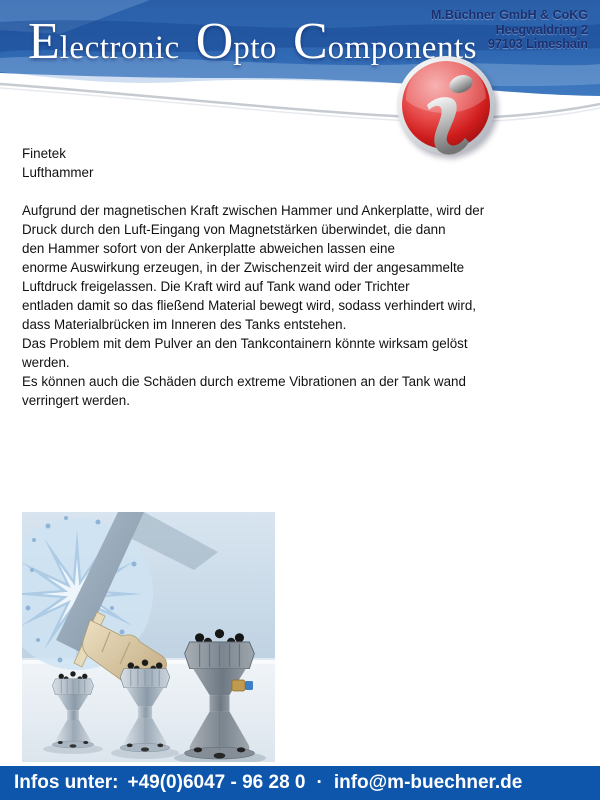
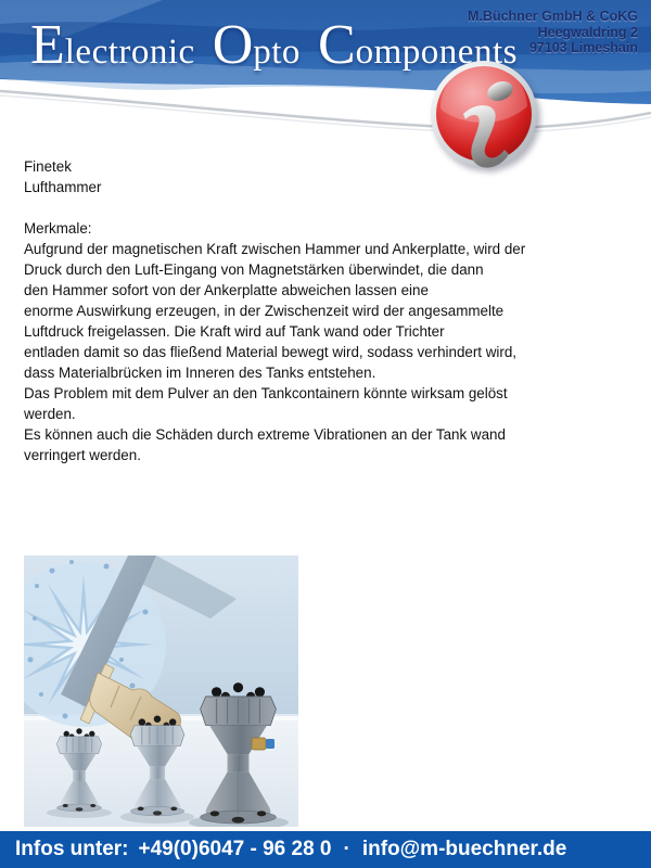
  Electronic Opto Components
  M.Büchner GmbH & CoKG
  Heegwaldring 2
  97103 Limeshain
  Finetek
  Lufthammer
+ Merkmale:
  Aufgrund der magnetischen Kraft zwischen Hammer und Ankerplatte, wird der
  Druck durch den Luft-Eingang von Magnetstärken überwindet, die dann
  den Hammer sofort von der Ankerplatte abweichen lassen eine
  enorme Auswirkung erzeugen, in der Zwischenzeit wird der angesammelte
  Luftdruck freigelassen. Die Kraft wird auf Tank wand oder Trichter
  entladen damit so das fließend Material bewegt wird, sodass verhindert wird,
  dass Materialbrücken im Inneren des Tanks entstehen.
  Das Problem mit dem Pulver an den Tankcontainern könnte wirksam gelöst
  werden.
  Es können auch die Schäden durch extreme Vibrationen an der Tank wand
  verringert werden.
  Infos unter:
  +49(0)6047 - 96 28 0
  ·
  info@m-buechner.de
